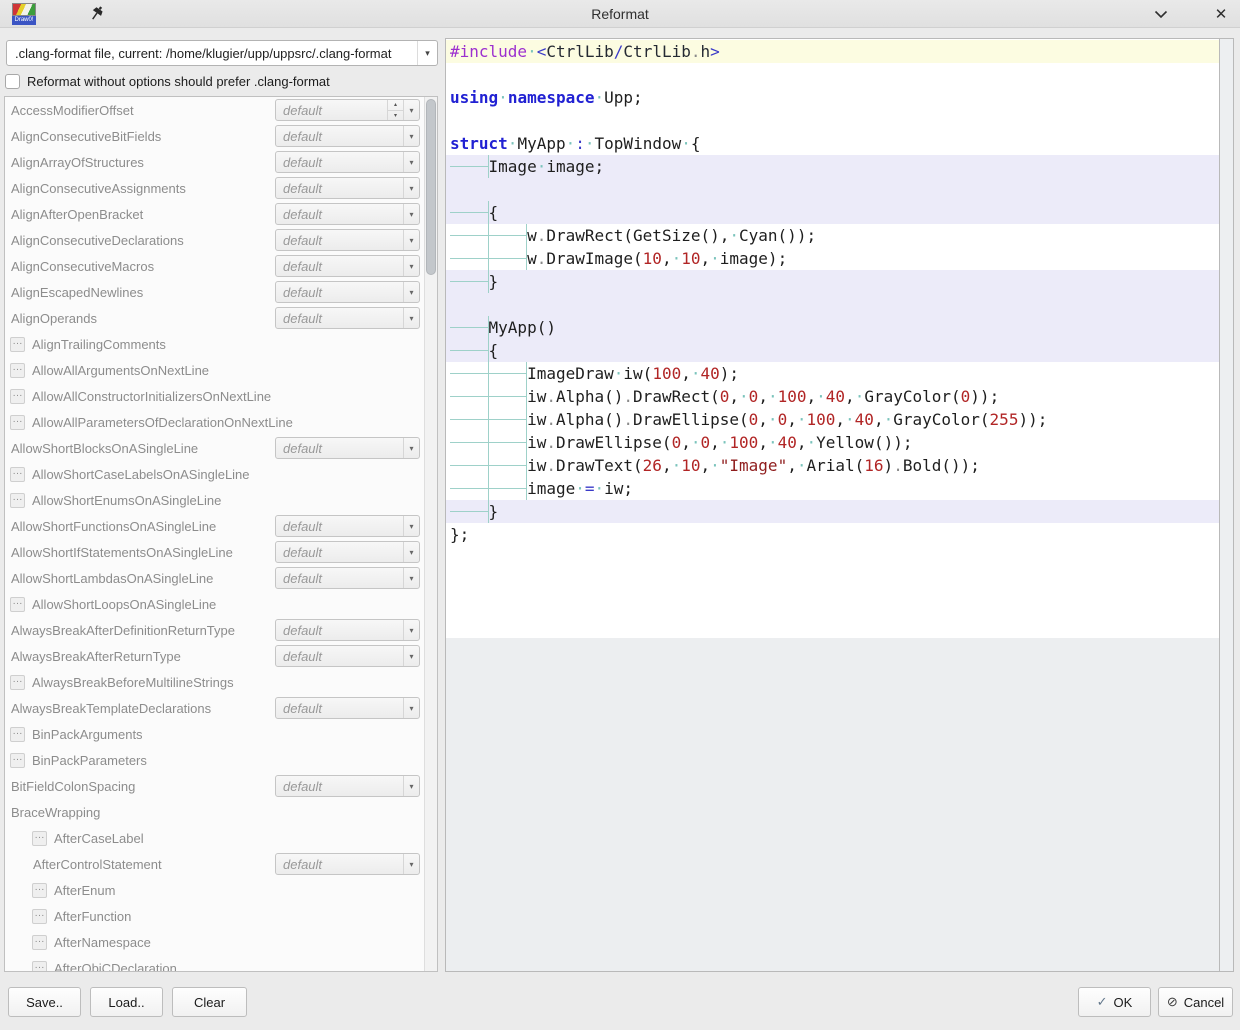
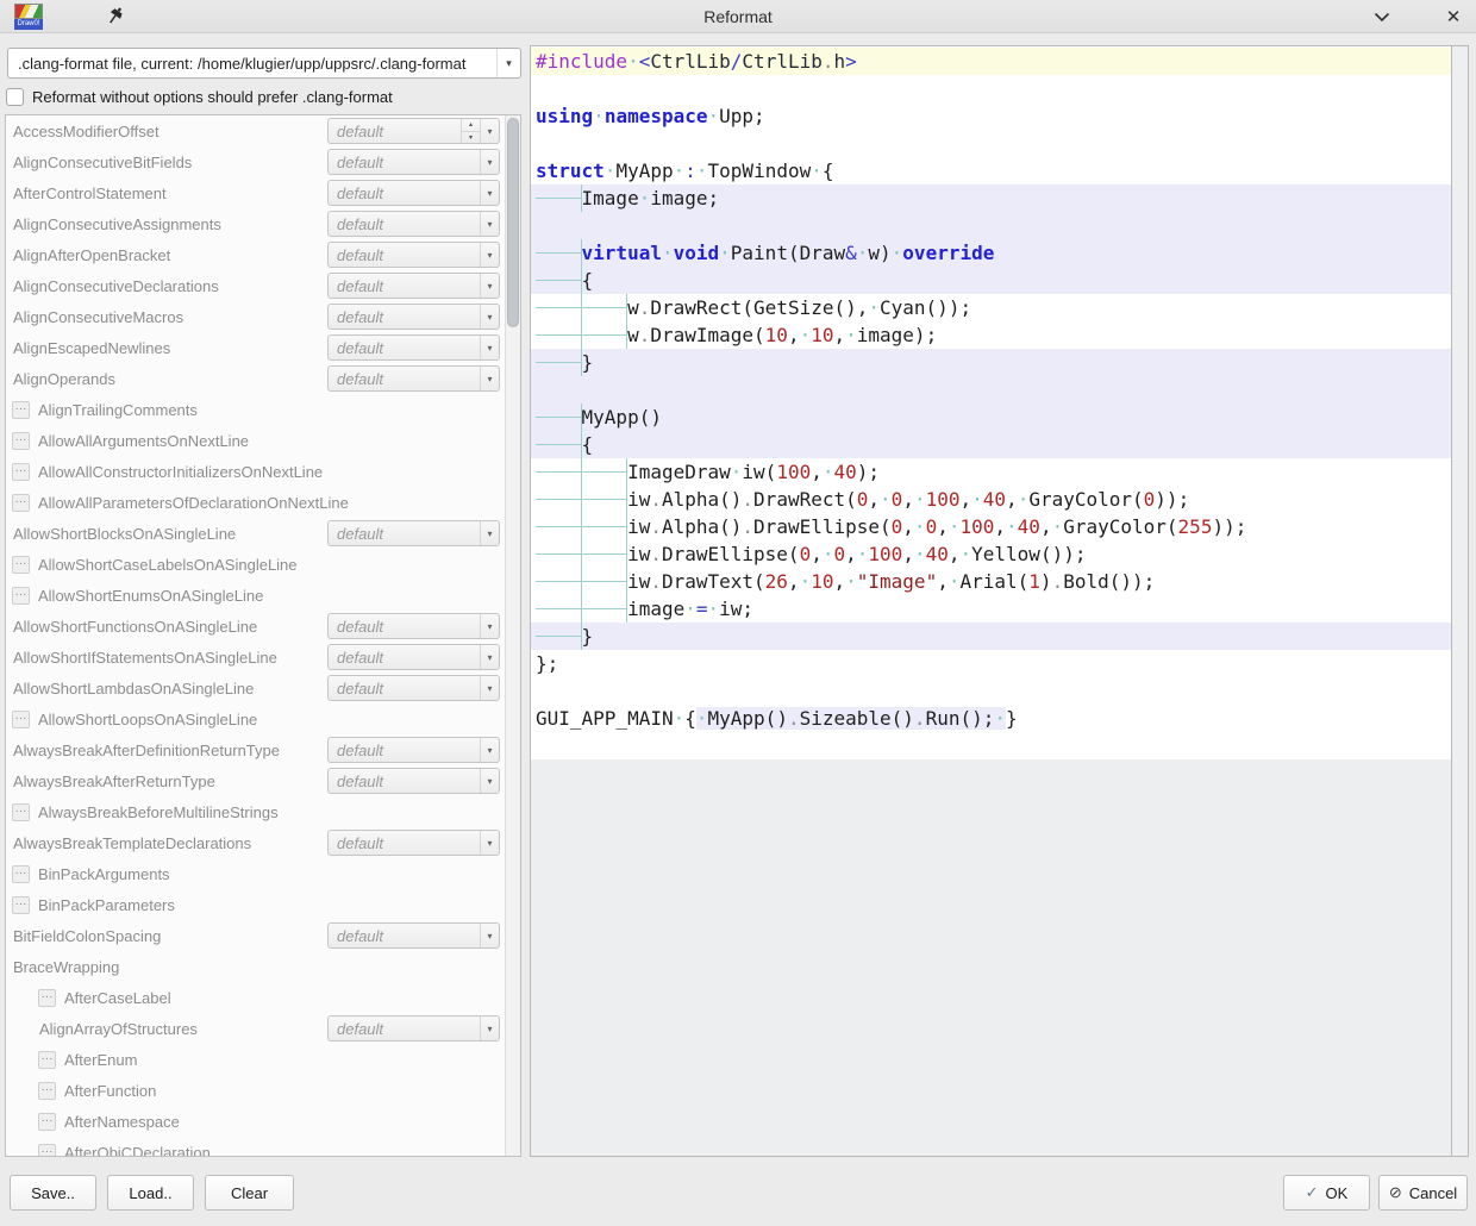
  Reformat
  ✕
  .clang-format file, current: /home/klugier/upp/uppsrc/.clang-format
  ▾
  Reformat without options should prefer .clang-format
  AccessModifierOffset
  default
  ▾
  AlignConsecutiveBitFields
  default
  ▾
- AlignArrayOfStructures
+ AfterControlStatement
  default
  ▾
  AlignConsecutiveAssignments
  default
  ▾
  AlignAfterOpenBracket
  default
  ▾
  AlignConsecutiveDeclarations
  default
  ▾
  AlignConsecutiveMacros
  default
  ▾
  AlignEscapedNewlines
  default
  ▾
  AlignOperands
  default
  ▾
  ···
  AlignTrailingComments
  ···
  AllowAllArgumentsOnNextLine
  ···
  AllowAllConstructorInitializersOnNextLine
  ···
  AllowAllParametersOfDeclarationOnNextLine
  AllowShortBlocksOnASingleLine
  default
  ▾
  ···
  AllowShortCaseLabelsOnASingleLine
  ···
  AllowShortEnumsOnASingleLine
  AllowShortFunctionsOnASingleLine
  default
  ▾
  AllowShortIfStatementsOnASingleLine
  default
  ▾
  AllowShortLambdasOnASingleLine
  default
  ▾
  ···
  AllowShortLoopsOnASingleLine
  AlwaysBreakAfterDefinitionReturnType
  default
  ▾
  AlwaysBreakAfterReturnType
  default
  ▾
  ···
  AlwaysBreakBeforeMultilineStrings
  AlwaysBreakTemplateDeclarations
  default
  ▾
  ···
  BinPackArguments
  ···
  BinPackParameters
  BitFieldColonSpacing
  default
  ▾
  BraceWrapping
  ···
  AfterCaseLabel
- AfterControlStatement
+ AlignArrayOfStructures
  default
  ▾
  ···
  AfterEnum
  ···
  AfterFunction
  ···
  AfterNamespace
  ···
  AfterObjCDeclaration
  #include·<CtrlLib/CtrlLib.h>
  using·namespace·Upp;
  struct·MyApp·:·TopWindow·{
  Image·image;
+ virtual·void·Paint(Draw&·w)·override
  {
  w.DrawRect(GetSize(),·Cyan());
  w.DrawImage(10,·10,·image);
  }
  MyApp()
  {
  ImageDraw·iw(100,·40);
  iw.Alpha().DrawRect(0,·0,·100,·40,·GrayColor(0));
  iw.Alpha().DrawEllipse(0,·0,·100,·40,·GrayColor(255));
  iw.DrawEllipse(0,·0,·100,·40,·Yellow());
- iw.DrawText(26,·10,·"Image",·Arial(16).Bold());
+ iw.DrawText(26,·10,·"Image",·Arial(1).Bold());
  image·=·iw;
  }
  };
+ GUI_APP_MAIN·{·MyApp().Sizeable().Run();·}
  Save..
  Load..
  Clear
  ✓
  OK
  ⊘
  Cancel
